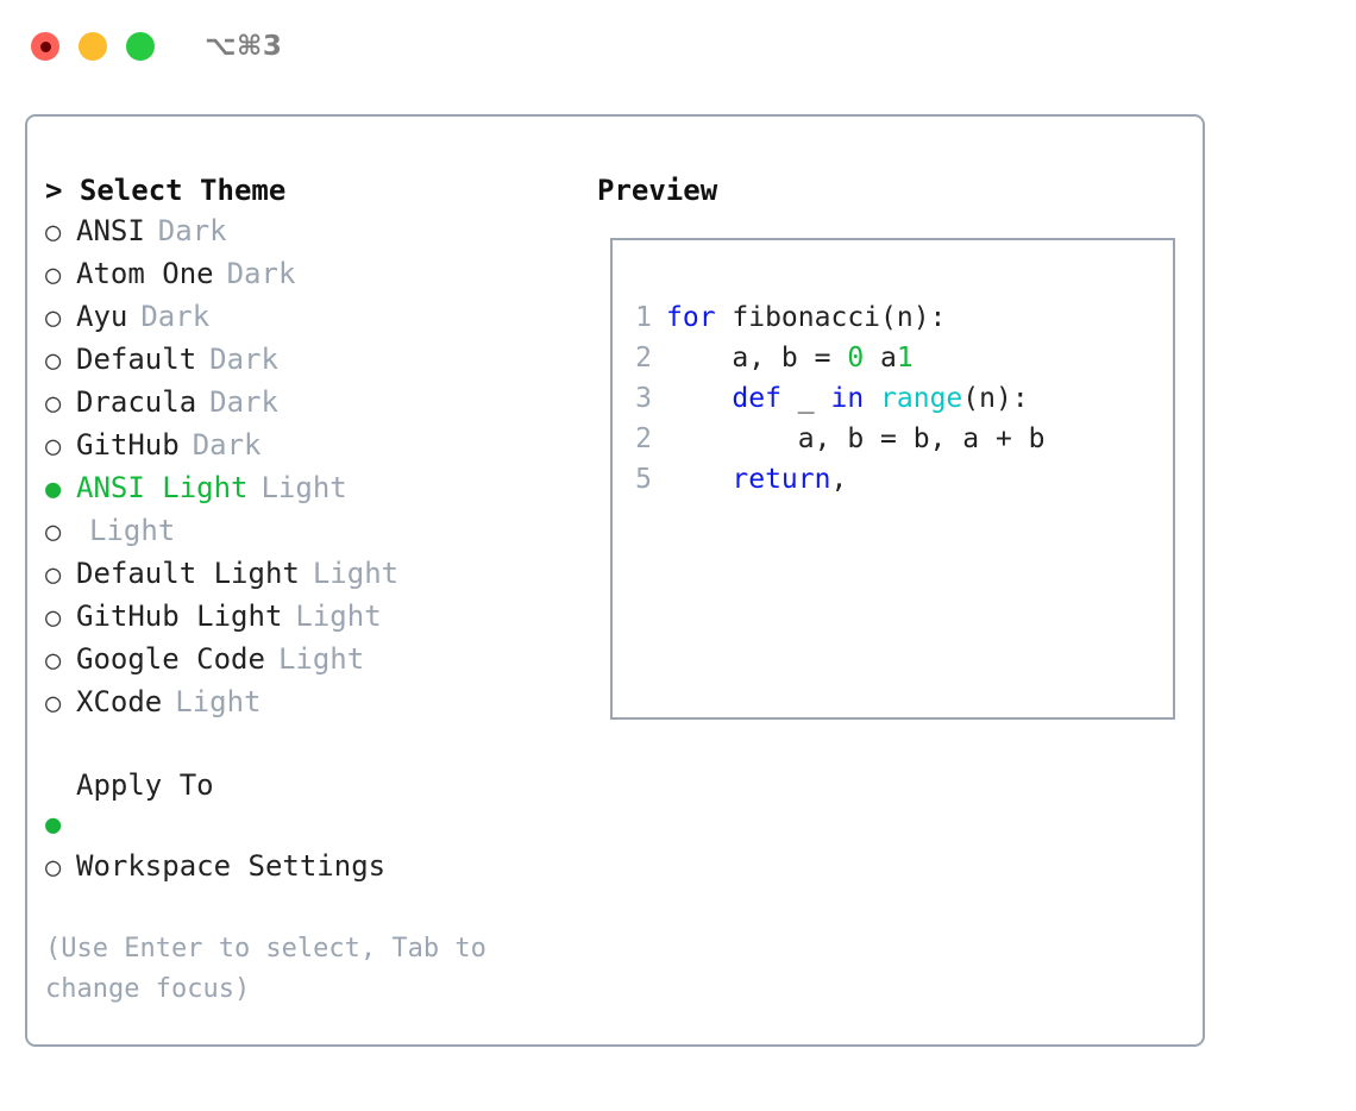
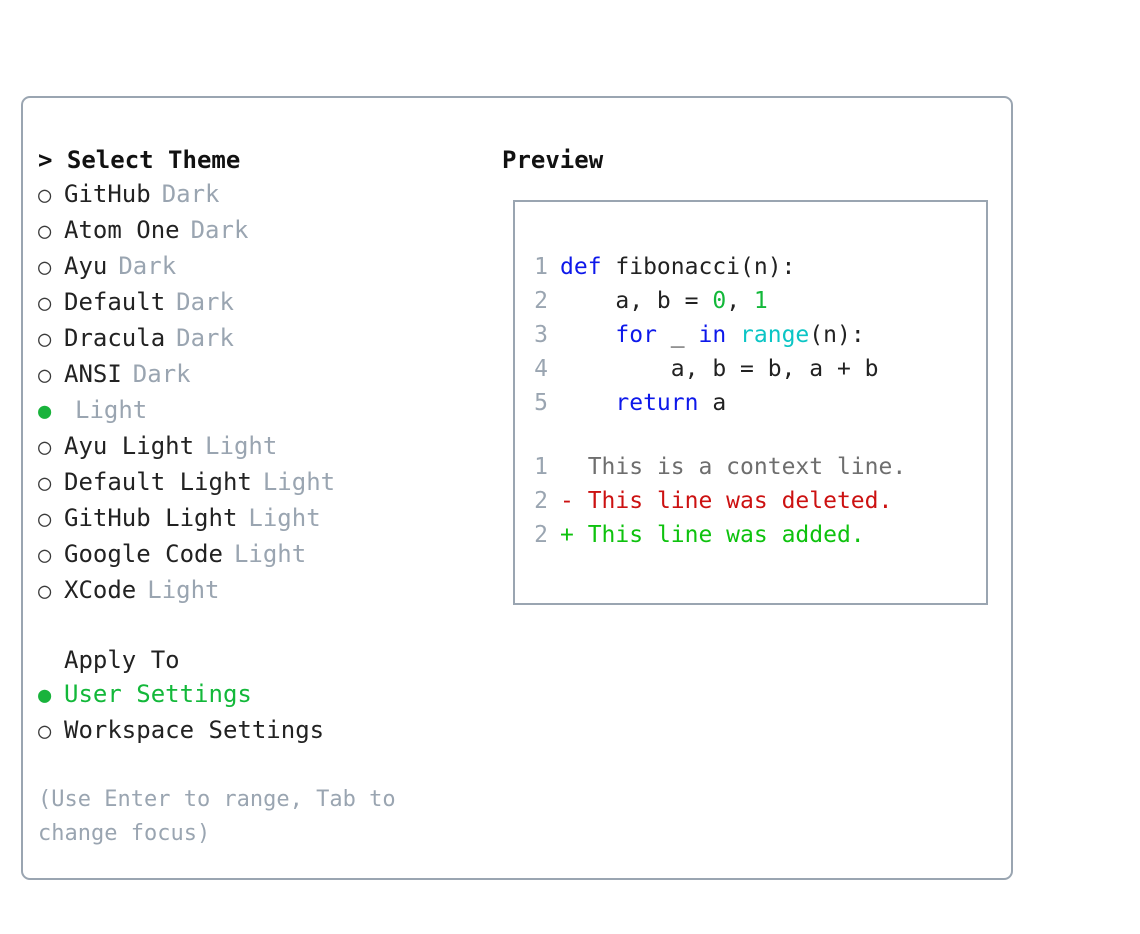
- ⌥⌘3
  > Select Theme
  ○
- ANSI
+ GitHub
  Dark
  ○
  Atom One
  Dark
  ○
  Ayu
  Dark
  ○
  Default
  Dark
  ○
  Dracula
  Dark
  ○
- GitHub
+ ANSI
  Dark
  ●
- ANSI Light
  Light
  ○
+ Ayu Light
  Light
  ○
  Default Light
  Light
  ○
  GitHub Light
  Light
  ○
  Google Code
  Light
  ○
  XCode
  Light
  Apply To
  ●
+ User Settings
  ○
  Workspace Settings
- (Use Enter to select, Tab to change focus)
+ (Use Enter to range, Tab to change focus)
  Preview
- 1 for fibonacci(n):
+ 1 def fibonacci(n):
- 2 a, b = 0 a1
+ 2 a, b = 0, 1
- 3 def _ in range(n):
+ 3 for _ in range(n):
- 2 a, b = b, a + b
+ 4 a, b = b, a + b
- 5 return,
+ 5 return a
+ 1 This is a context line.
+ 2 - This line was deleted.
+ 2 + This line was added.
